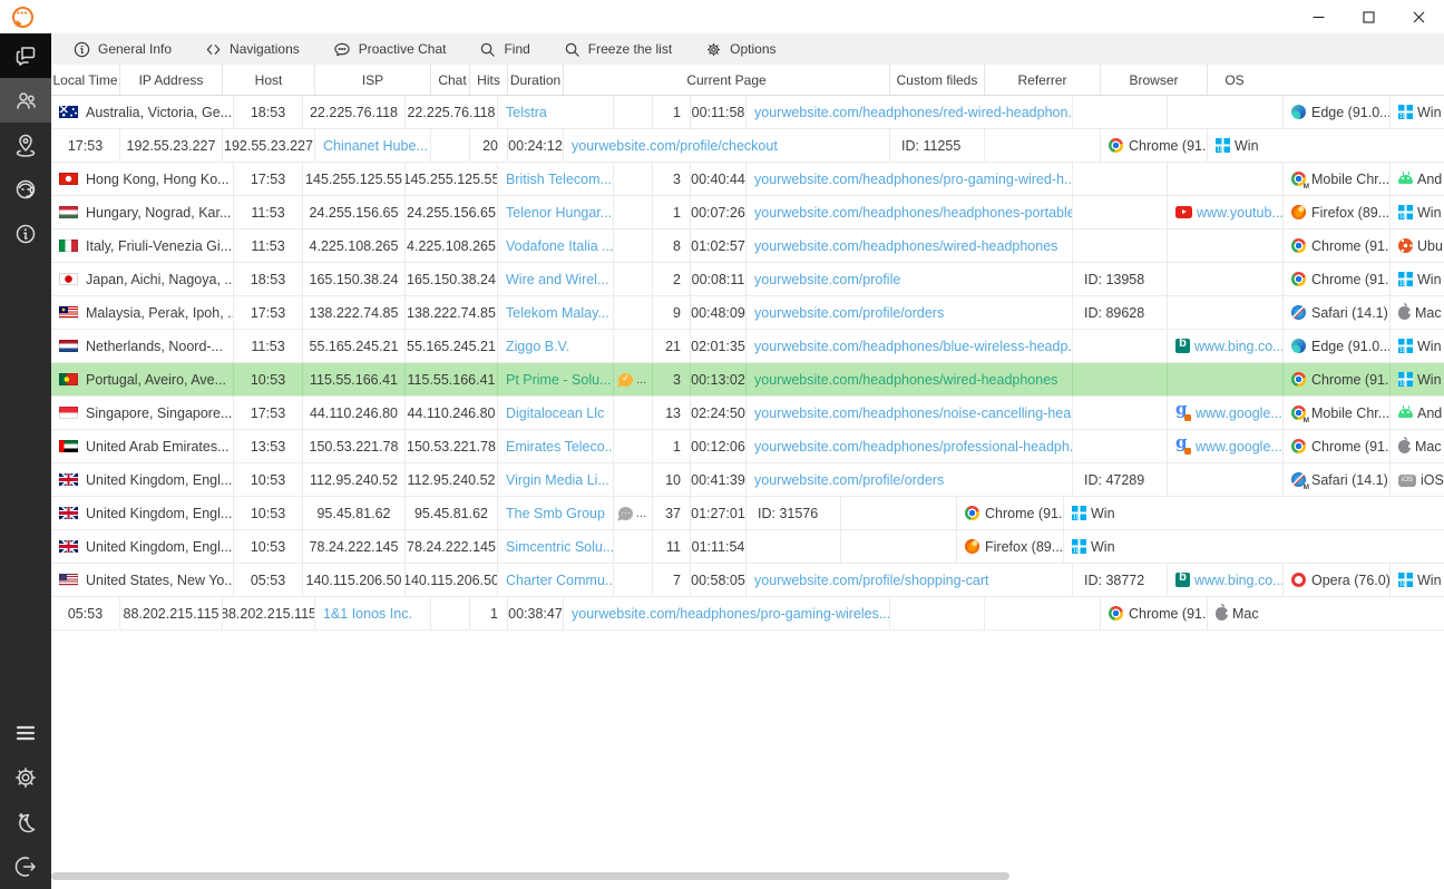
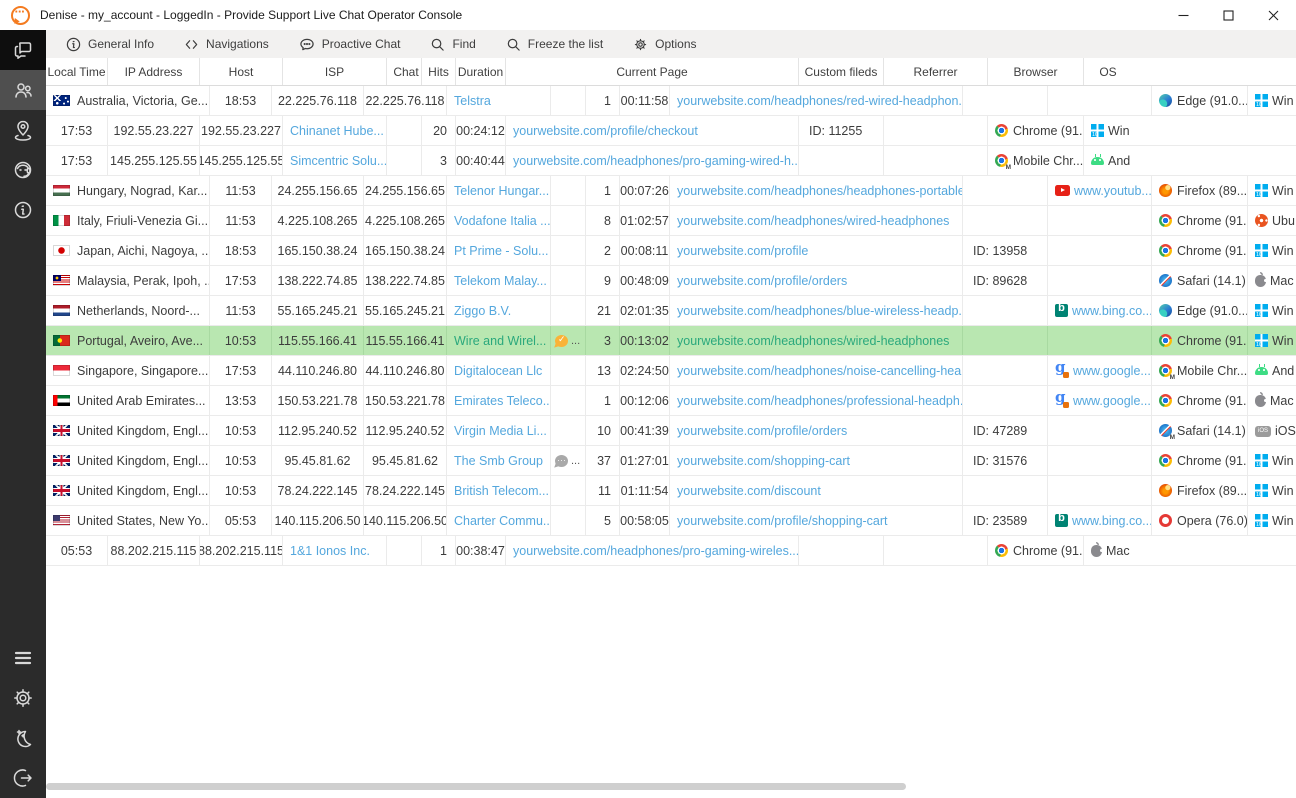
+ Denise - my_account - LoggedIn - Provide Support Live Chat Operator Console
  General Info
  Navigations
  Proactive Chat
  Find
  Freeze the list
  Options
  Local Time
  IP Address
  Host
  ISP
  Chat
  Hits
  Duration
  Current Page
  Custom fileds
  Referrer
  Browser
  OS
  Australia, Victoria, Ge...
  18:53
  22.225.76.118
  22.225.76.118
  Telstra
  1
  00:11:58
  yourwebsite.com/headphones/red-wired-headphon.
  Edge (91.0...
  Win
  17:53
  192.55.23.227
  192.55.23.227
  Chinanet Hube...
  20
  00:24:12
  yourwebsite.com/profile/checkout
  ID: 11255
  Chrome (91.
  Win
- Hong Kong, Hong Ko...
  17:53
  145.255.125.55
  145.255.125.55
- British Telecom...
+ Simcentric Solu...
  3
  00:40:44
  yourwebsite.com/headphones/pro-gaming-wired-h..
  Mobile Chr...
  And
  Hungary, Nograd, Kar...
  11:53
  24.255.156.65
  24.255.156.65
  Telenor Hungar...
  1
  00:07:26
  yourwebsite.com/headphones/headphones-portable
  www.youtub...
  Firefox (89...
  Win
  Italy, Friuli-Venezia Gi...
  11:53
  4.225.108.265
  4.225.108.265
  Vodafone Italia ...
  8
  01:02:57
  yourwebsite.com/headphones/wired-headphones
  Chrome (91.
  Ubu
  Japan, Aichi, Nagoya, ..
  18:53
  165.150.38.24
  165.150.38.24
- Wire and Wirel...
+ Pt Prime - Solu...
  2
  00:08:11
  yourwebsite.com/profile
  ID: 13958
  Chrome (91.
  Win
  Malaysia, Perak, Ipoh, .
  17:53
  138.222.74.85
  138.222.74.85
  Telekom Malay...
  9
  00:48:09
  yourwebsite.com/profile/orders
  ID: 89628
  Safari (14.1)
  Mac
  Netherlands, Noord-...
  11:53
  55.165.245.21
  55.165.245.21
  Ziggo B.V.
  21
  02:01:35
  yourwebsite.com/headphones/blue-wireless-headp.
  www.bing.co...
  Edge (91.0...
  Win
  Portugal, Aveiro, Ave...
  10:53
  115.55.166.41
  115.55.166.41
- Pt Prime - Solu...
+ Wire and Wirel...
  ...
  3
  00:13:02
  yourwebsite.com/headphones/wired-headphones
  Chrome (91.
  Win
  Singapore, Singapore...
  17:53
  44.110.246.80
  44.110.246.80
  Digitalocean Llc
  13
  02:24:50
  yourwebsite.com/headphones/noise-cancelling-hea
  www.google...
  Mobile Chr...
  And
  United Arab Emirates...
  13:53
  150.53.221.78
  150.53.221.78
  Emirates Teleco..
  1
  00:12:06
  yourwebsite.com/headphones/professional-headph.
  www.google...
  Chrome (91.
  Mac
  United Kingdom, Engl...
  10:53
  112.95.240.52
  112.95.240.52
  Virgin Media Li...
  10
  00:41:39
  yourwebsite.com/profile/orders
  ID: 47289
  Safari (14.1)
  iOS
  United Kingdom, Engl...
  10:53
  95.45.81.62
  95.45.81.62
  The Smb Group
  ...
  37
  01:27:01
+ yourwebsite.com/shopping-cart
  ID: 31576
  Chrome (91.
  Win
  United Kingdom, Engl...
  10:53
  78.24.222.145
  78.24.222.145
- Simcentric Solu...
+ British Telecom...
  11
  01:11:54
+ yourwebsite.com/discount
  Firefox (89...
  Win
  United States, New Yo..
  05:53
  140.115.206.50
  140.115.206.50
  Charter Commu..
- 7
+ 5
  00:58:05
  yourwebsite.com/profile/shopping-cart
- ID: 38772
+ ID: 23589
  www.bing.co...
  Opera (76.0)
  Win
  05:53
  88.202.215.115
  88.202.215.115
  1&1 Ionos Inc.
  1
  00:38:47
  yourwebsite.com/headphones/pro-gaming-wireles...
  Chrome (91.
  Mac
